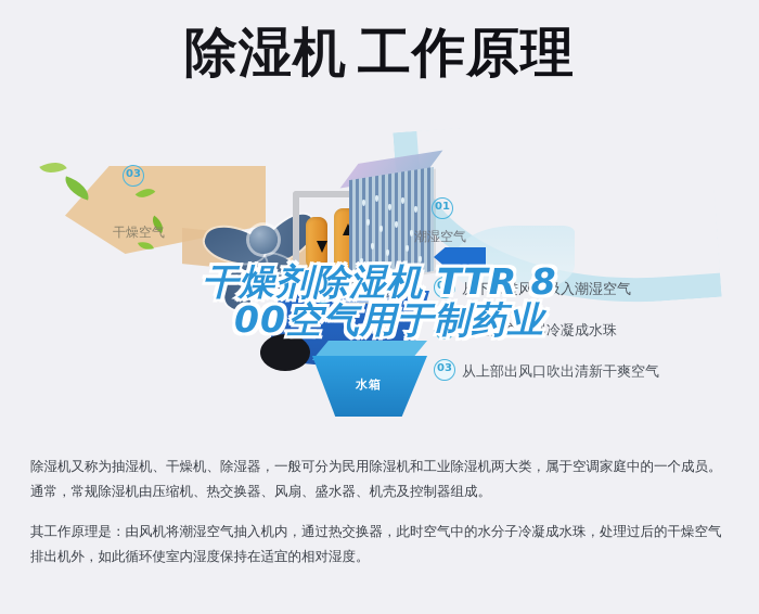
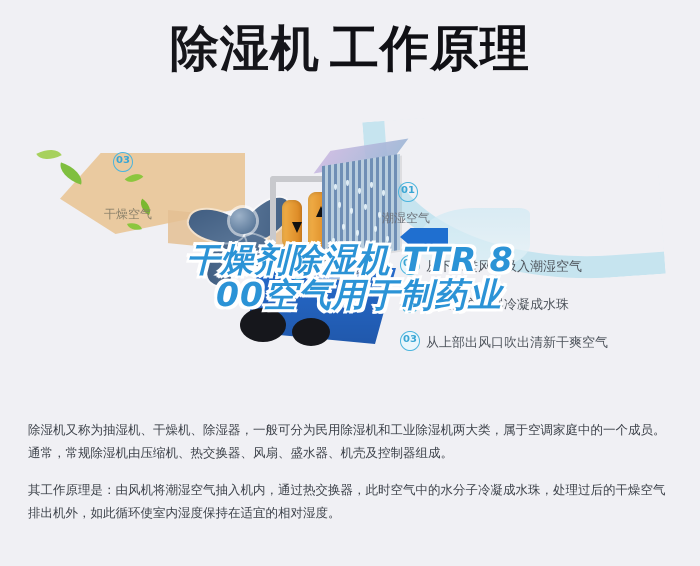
  除湿机 工作原理
- 水箱
  02
  热交换器
  01
  潮湿空气
  03
  干燥空气
  01 从下部进风口吸入潮湿空气
  02 通过热交换器冷凝成水珠
  03 从上部出风口吹出清新干爽空气
  干燥剂除湿机 TTR 8
  00空气用于制药业
  除湿机又称为抽湿机、干燥机、除湿器，一般可分为民用除湿机和工业除湿机两大类，属于空调家庭中的一个成员。通常，常规除湿机由压缩机、热交换器、风扇、盛水器、机壳及控制器组成。
  其工作原理是：由风机将潮湿空气抽入机内，通过热交换器，此时空气中的水分子冷凝成水珠，处理过后的干燥空气排出机外，如此循环使室内湿度保持在适宜的相对湿度。
